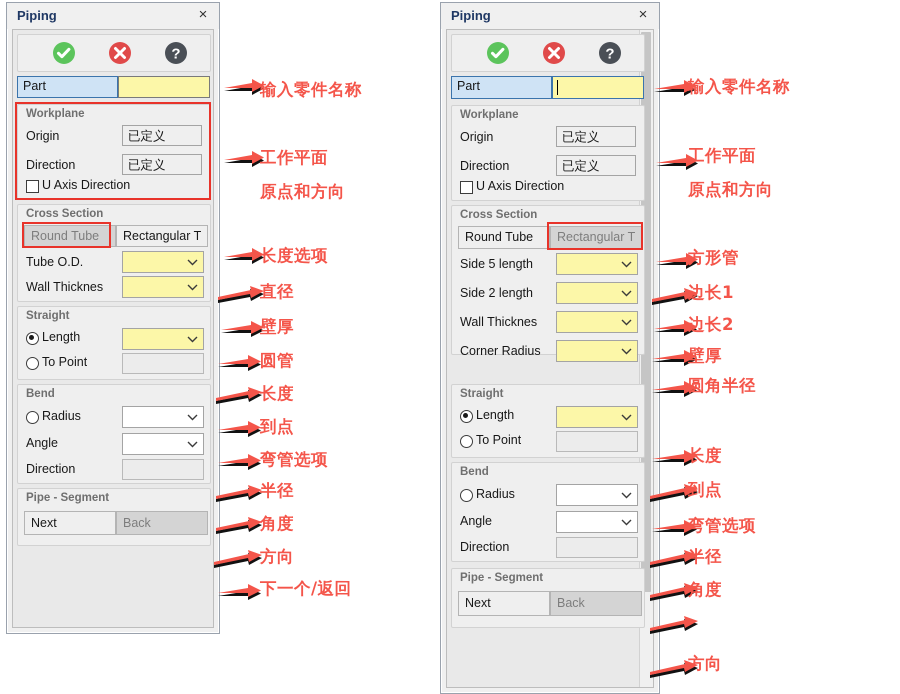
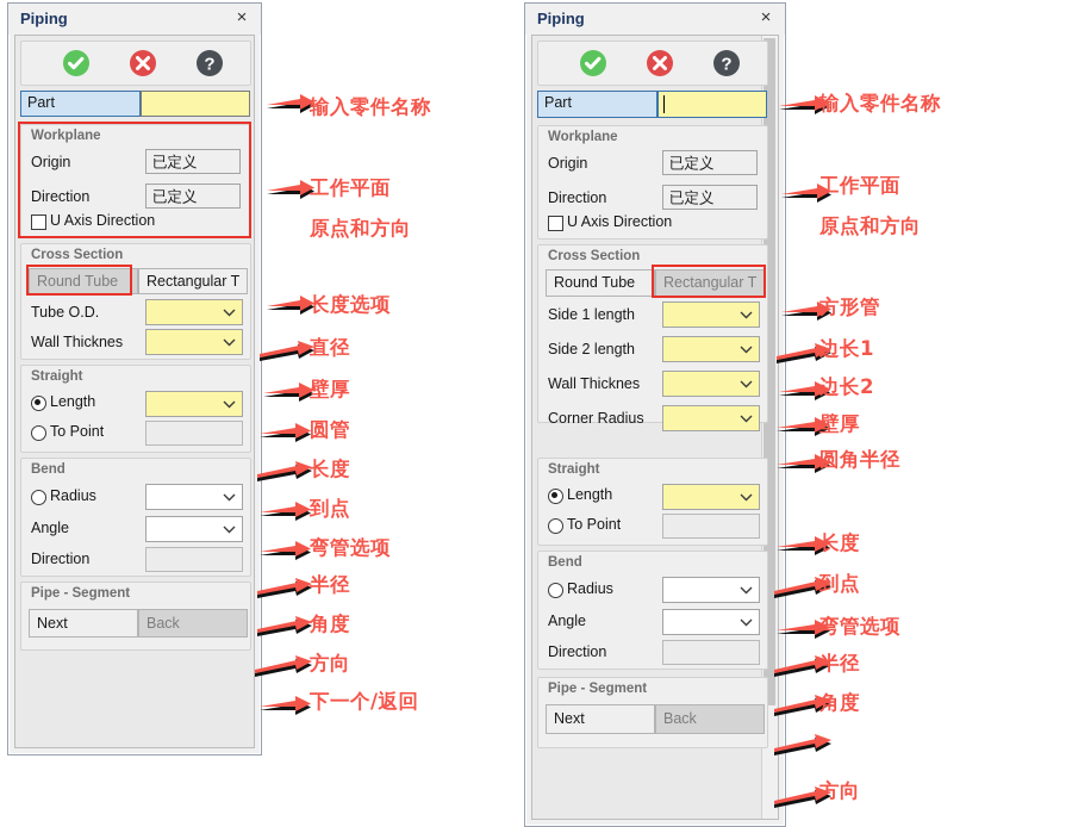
  Piping
  ×
  ?
  Part
  Workplane
  Origin
  已定义
  Direction
  已定义
  U Axis Direction
  Cross Section
  Round Tube
  Rectangular T
  Tube O.D.
  Wall Thicknes
  Straight
  Length
  To Point
  Bend
  Radius
  Angle
  Direction
  Pipe - Segment
  Next
  Back
  Piping
  ×
  ?
  Part
  Workplane
  Origin
  已定义
  Direction
  已定义
  U Axis Direction
  Cross Section
  Round Tube
  Rectangular T
- Side 5 length
+ Side 1 length
  Side 2 length
  Wall Thicknes
  Corner Radius
  Straight
  Length
  To Point
  Bend
  Radius
  Angle
  Direction
  Pipe - Segment
  Next
  Back
  输入零件名称
  工作平面
  原点和方向
  长度选项
  直径
  壁厚
  圆管
  长度
  到点
  弯管选项
  半径
  角度
  方向
  下一个/返回
  输入零件名称
  工作平面
  原点和方向
  方形管
  边长1
  边长2
  壁厚
  圆角半径
  长度
  到点
  弯管选项
  半径
  角度
  方向
